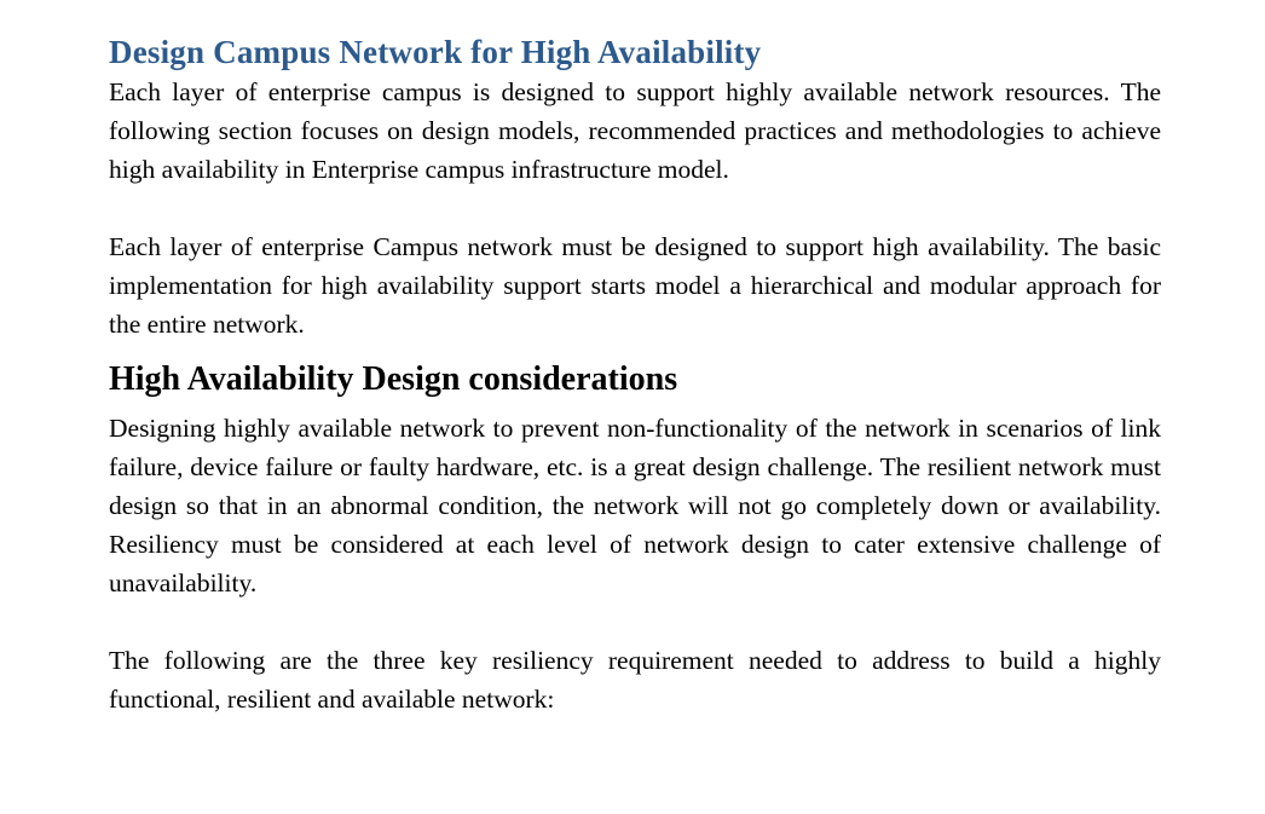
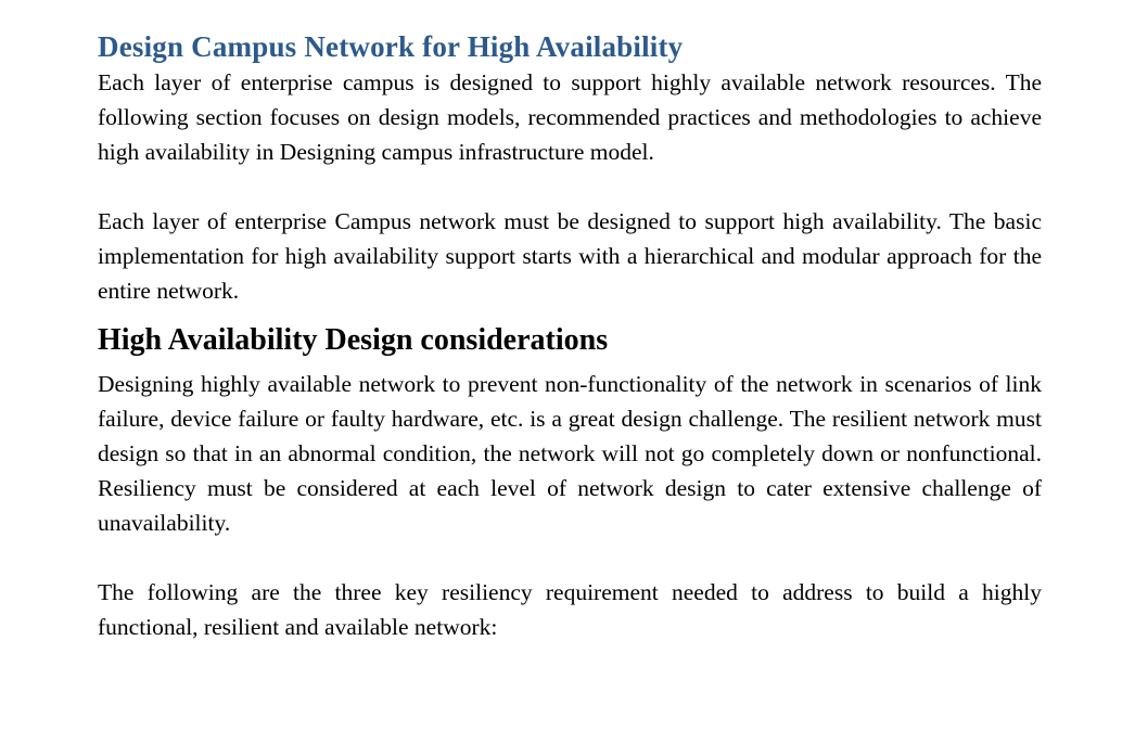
  Design Campus Network for High Availability
- Each layer of enterprise campus is designed to support highly available network resources. The following section focuses on design models, recommended practices and methodologies to achieve high availability in Enterprise campus infrastructure model.
+ Each layer of enterprise campus is designed to support highly available network resources. The following section focuses on design models, recommended practices and methodologies to achieve high availability in Designing campus infrastructure model.
- Each layer of enterprise Campus network must be designed to support high availability. The basic implementation for high availability support starts model a hierarchical and modular approach for the entire network.
+ Each layer of enterprise Campus network must be designed to support high availability. The basic implementation for high availability support starts with a hierarchical and modular approach for the entire network.
  High Availability Design considerations
- Designing highly available network to prevent non-functionality of the network in scenarios of link failure, device failure or faulty hardware, etc. is a great design challenge. The resilient network must design so that in an abnormal condition, the network will not go completely down or availability. Resiliency must be considered at each level of network design to cater extensive challenge of unavailability.
+ Designing highly available network to prevent non-functionality of the network in scenarios of link failure, device failure or faulty hardware, etc. is a great design challenge. The resilient network must design so that in an abnormal condition, the network will not go completely down or nonfunctional. Resiliency must be considered at each level of network design to cater extensive challenge of unavailability.
  The following are the three key resiliency requirement needed to address to build a highly functional, resilient and available network:
